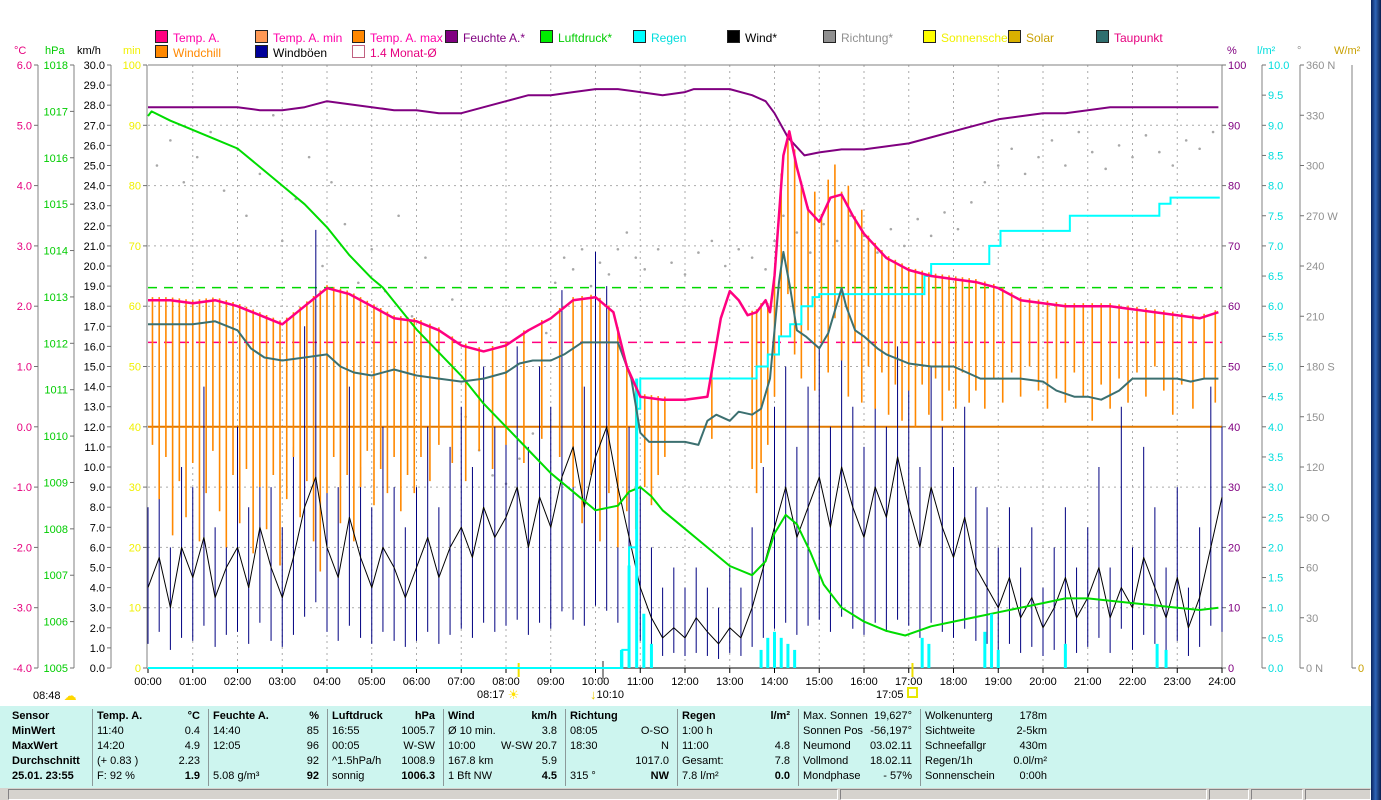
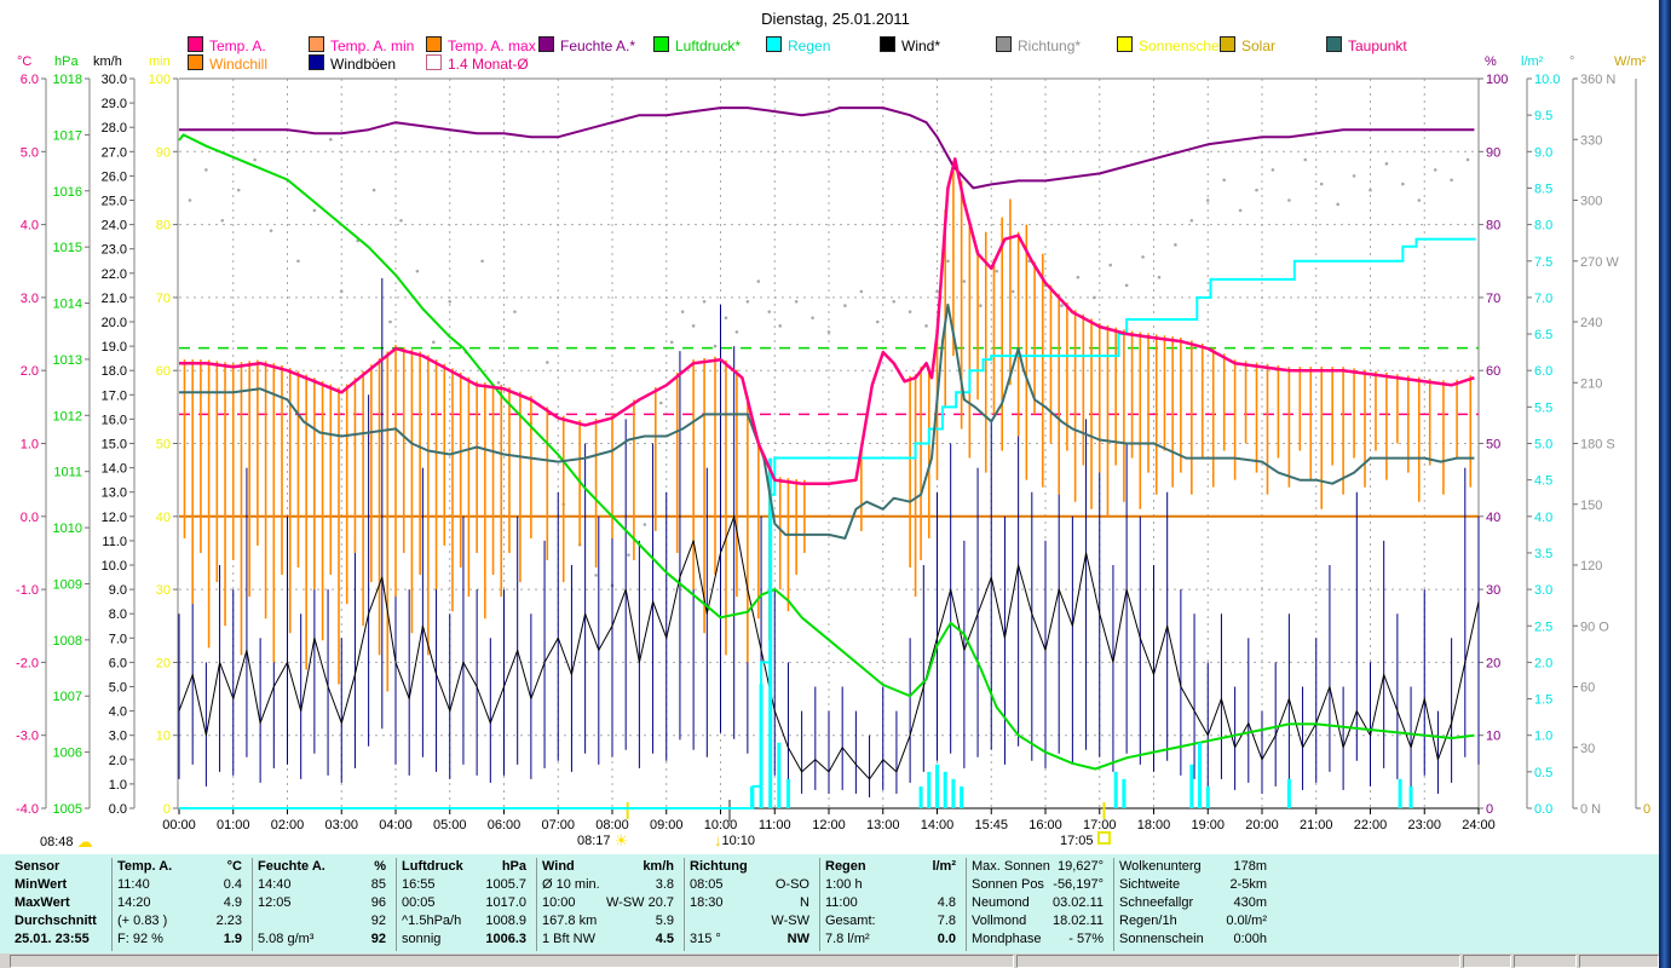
  6.0
  5.0
  4.0
  3.0
  2.0
  1.0
  0.0
  -1.0
  -2.0
  -3.0
  -4.0
  °C
  1018
  1017
  1016
  1015
  1014
  1013
  1012
  1011
  1010
  1009
  1008
  1007
  1006
  1005
  hPa
  30.0
  29.0
  28.0
  27.0
  26.0
  25.0
  24.0
  23.0
  22.0
  21.0
  20.0
  19.0
  18.0
  17.0
  16.0
  15.0
  14.0
  13.0
  12.0
  11.0
  10.0
  9.0
  8.0
  7.0
  6.0
  5.0
  4.0
  3.0
  2.0
  1.0
  0.0
  km/h
  100
  90
  80
  70
  60
  50
  40
  30
  20
  10
  0
  min
  100
  90
  80
  70
  60
  50
  40
  30
  20
  10
  0
  %
  10.0
  9.5
  9.0
  8.5
  8.0
  7.5
  7.0
  6.5
  6.0
  5.5
  5.0
  4.5
  4.0
  3.5
  3.0
  2.5
  2.0
  1.5
  1.0
  0.5
  0.0
  l/m²
  360 N
  330
  300
  270 W
  240
  210
  180 S
  150
  120
  90 O
  60
  30
  0 N
  °
  0
  W/m²
  00:00
  01:00
  02:00
  03:00
  04:00
  05:00
  06:00
  07:00
  08:00
  09:00
  10:00
  11:00
  12:00
  13:00
  14:00
- 15:00
+ 15:45
  16:00
  17:00
  18:00
  19:00
  20:00
  21:00
  22:00
  23:00
  24:00
+ Dienstag, 25.01.2011
  Temp. A.
  Temp. A. min
  Temp. A. max
  Feuchte A.*
  Luftdruck*
  Regen
  Wind*
  Richtung*
  Sonnensche
  Solar
  Taupunkt
  Windchill
  Windböen
  1.4 Monat-Ø
  08:48 ☁
  08:17 ☀
  ↓10:10
  17:05
  Sensor
  MinWert
  MaxWert
  Durchschnitt
  25.01. 23:55
  Temp. A.
  °C
  11:40
  0.4
  14:20
  4.9
  (+ 0.83 )
  2.23
  F: 92 %
  1.9
  Feuchte A.
  %
  14:40
  85
  12:05
  96
  92
  5.08 g/m³
  92
  Luftdruck
  hPa
  16:55
  1005.7
  00:05
- W-SW
+ 1017.0
  ^1.5hPa/h
  1008.9
  sonnig
  1006.3
  Wind
  km/h
  Ø 10 min.
  3.8
  10:00
  W-SW 20.7
  167.8 km
  5.9
  1 Bft NW
  4.5
  Richtung
  08:05
  O-SO
  18:30
  N
- 1017.0
+ W-SW
  315 °
  NW
  Regen
  l/m²
  1:00 h
  11:00
  4.8
  Gesamt:
  7.8
  7.8 l/m²
  0.0
  Max. Sonnen
  19,627°
  Sonnen Pos
  -56,197°
  Neumond
  03.02.11
  Vollmond
  18.02.11
  Mondphase
  - 57%
  Wolkenunterg
  178m
  Sichtweite
  2-5km
  Schneefallgr
  430m
  Regen/1h
  0.0l/m²
  Sonnenschein
  0:00h
